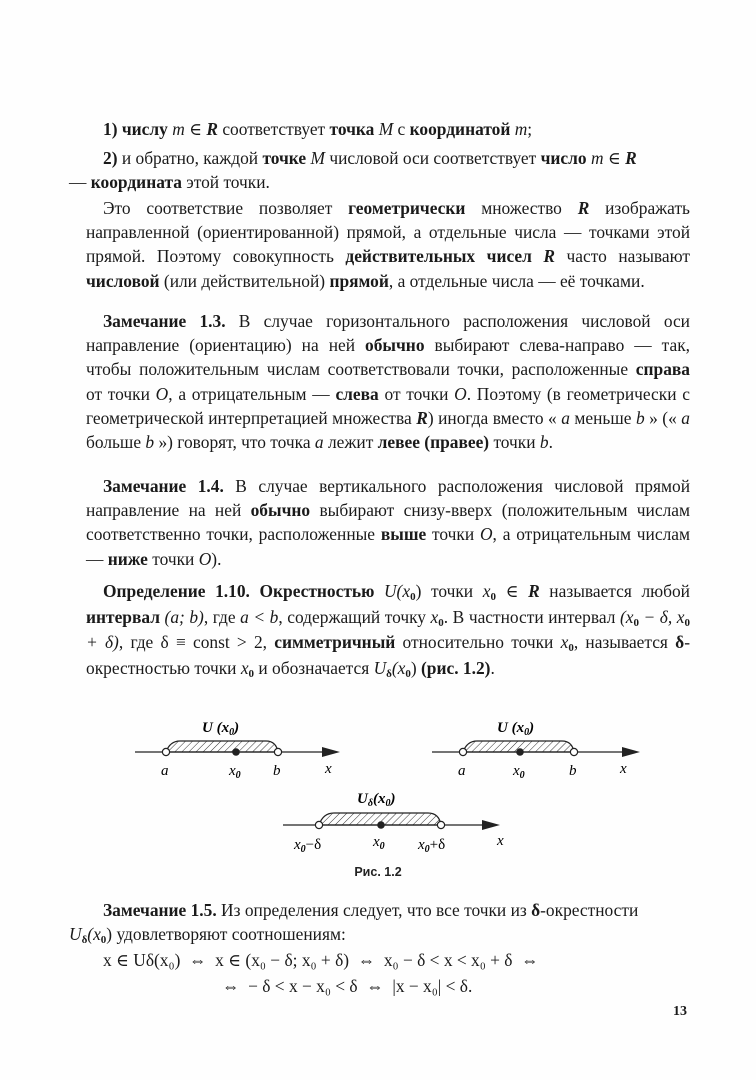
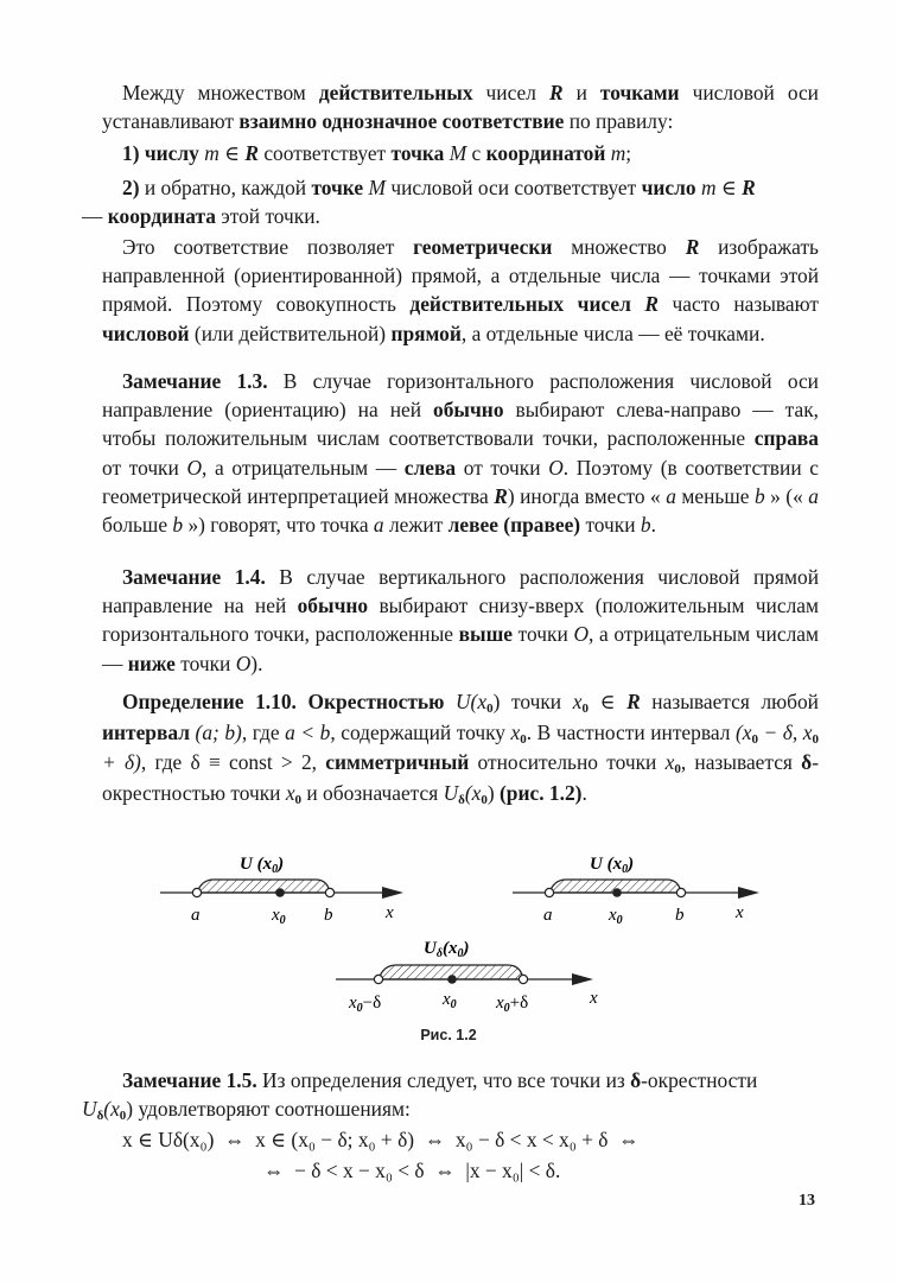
+ Между множеством действительных чисел R и точками числовой оси устанавливают взаимно однозначное соответствие по правилу:
  1) числу m ∈ R соответствует точка M с координатой m;
  2) и обратно, каждой точке M числовой оси соответствует число m ∈ R
  — координата этой точки.
  Это соответствие позволяет геометрически множество R изображать направленной (ориентированной) прямой, а отдельные числа — точками этой прямой. Поэтому совокупность действительных чисел R часто называют числовой (или действительной) прямой, а отдельные числа — её точками.
- Замечание 1.3. В случае горизонтального расположения числовой оси направление (ориентацию) на ней обычно выбирают слева-направо — так, чтобы положительным числам соответствовали точки, расположенные справа от точки O, а отрицательным — слева от точки O. Поэтому (в геометрически с геометрической интерпретацией множества R) иногда вместо « a меньше b » (« a больше b ») говорят, что точка a лежит левее (правее) точки b.
+ Замечание 1.3. В случае горизонтального расположения числовой оси направление (ориентацию) на ней обычно выбирают слева-направо — так, чтобы положительным числам соответствовали точки, расположенные справа от точки O, а отрицательным — слева от точки O. Поэтому (в соответствии с геометрической интерпретацией множества R) иногда вместо « a меньше b » (« a больше b ») говорят, что точка a лежит левее (правее) точки b.
- Замечание 1.4. В случае вертикального расположения числовой прямой направление на ней обычно выбирают снизу-вверх (положительным числам соответственно точки, расположенные выше точки O, а отрицательным числам — ниже точки O).
+ Замечание 1.4. В случае вертикального расположения числовой прямой направление на ней обычно выбирают снизу-вверх (положительным числам горизонтального точки, расположенные выше точки O, а отрицательным числам — ниже точки O).
  Определение 1.10. Окрестностью U(x0) точки x0 ∈ R называется любой интервал (a; b), где a < b, содержащий точку x0. В частности интервал (x0 − δ, x0 + δ), где δ ≡ const > 2, симметричный относительно точки x0, называется δ-окрестностью точки x0 и обозначается Uδ(x0) (рис. 1.2).
  U (x0)
  a
  x0
  b
  x
  U (x0)
  a
  x0
  b
  x
  Uδ(x0)
  x0−δ
  x0
  x0+δ
  x
  Рис. 1.2
  Замечание 1.5. Из определения следует, что все точки из δ-окрестности
  Uδ(x0) удовлетворяют соотношениям:
  x ∈ Uδ(x₀) ⇔ x ∈ (x₀ − δ; x₀ + δ) ⇔ x₀ − δ < x < x₀ + δ ⇔
  ⇔ − δ < x − x₀ < δ ⇔ |x − x₀| < δ.
  13
